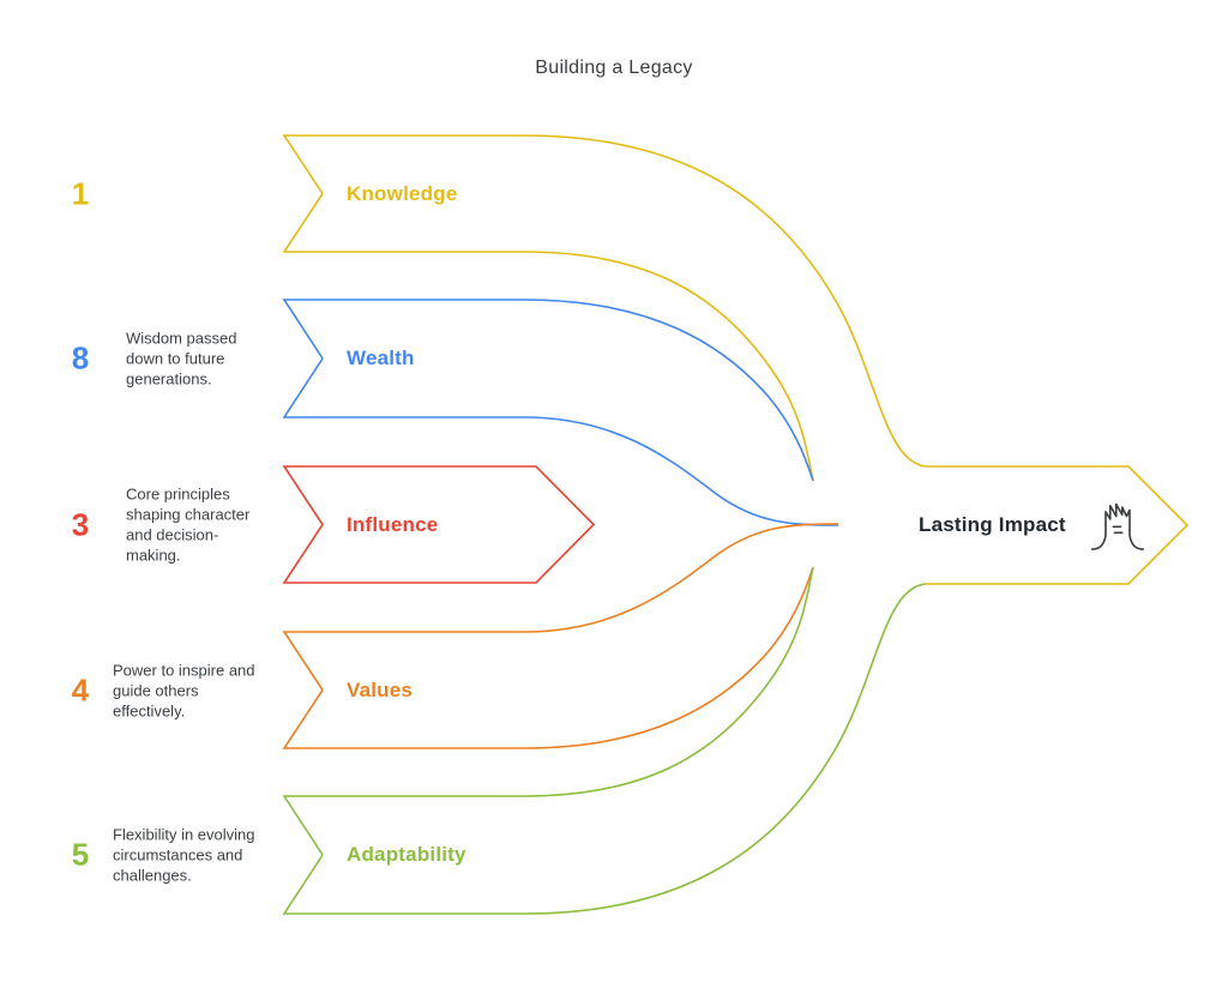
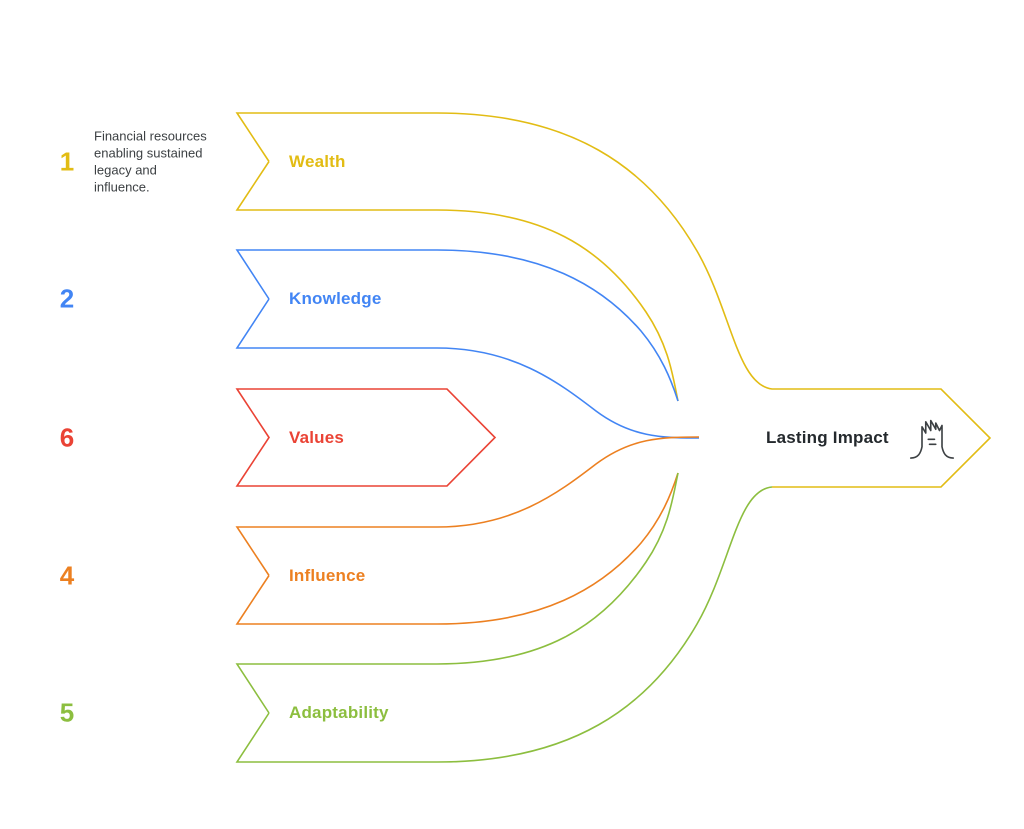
- Building a Legacy
  1
+ Financial resources enabling sustained legacy and influence.
- Knowledge
+ Wealth
- 8
+ 2
- Wisdom passed down to future generations.
- Wealth
+ Knowledge
- 3
+ 6
- Core principles shaping character and decision-making.
- Influence
+ Values
  4
- Power to inspire and guide others effectively.
- Values
+ Influence
  5
- Flexibility in evolving circumstances and challenges.
  Adaptability
  Lasting Impact
